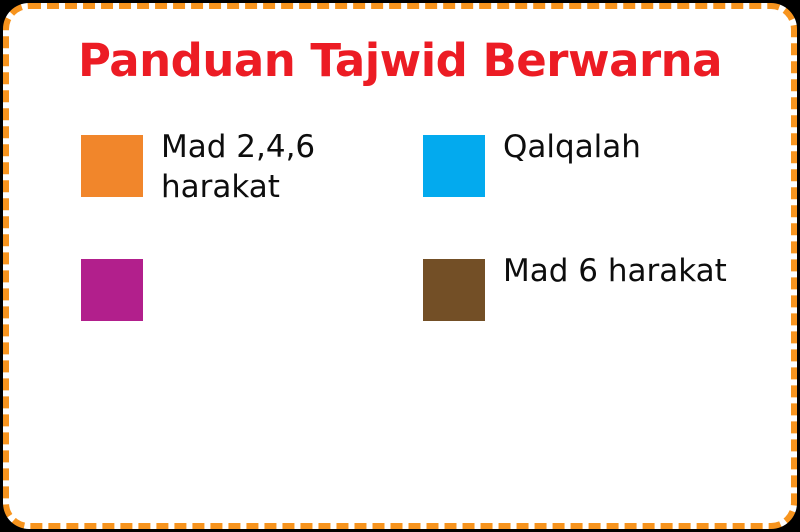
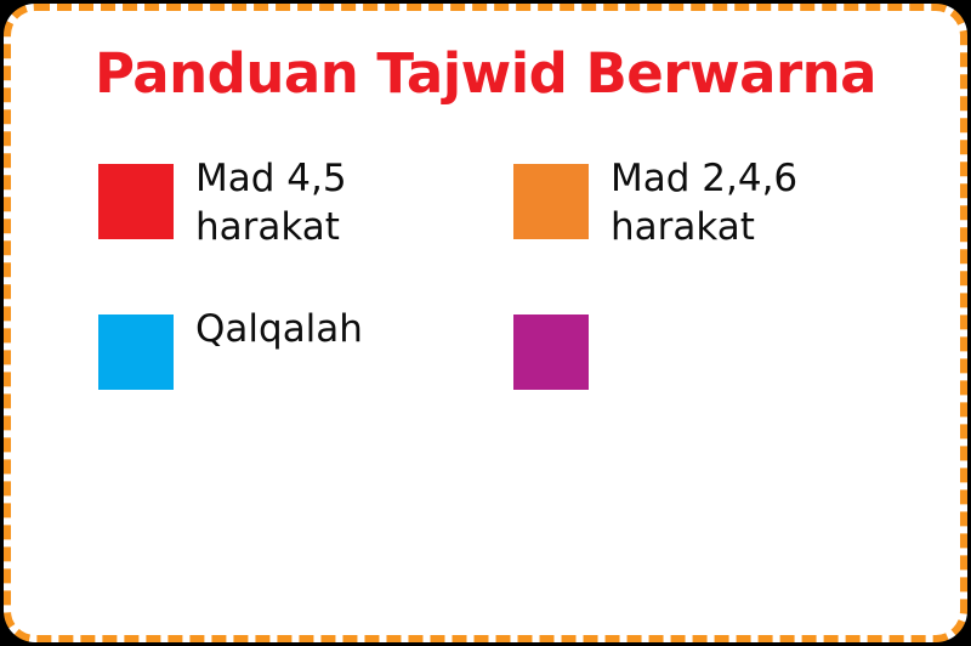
  Panduan Tajwid Berwarna
+ Mad 4,5 harakat
  Mad 2,4,6 harakat
  Qalqalah
- Mad 6 harakat
